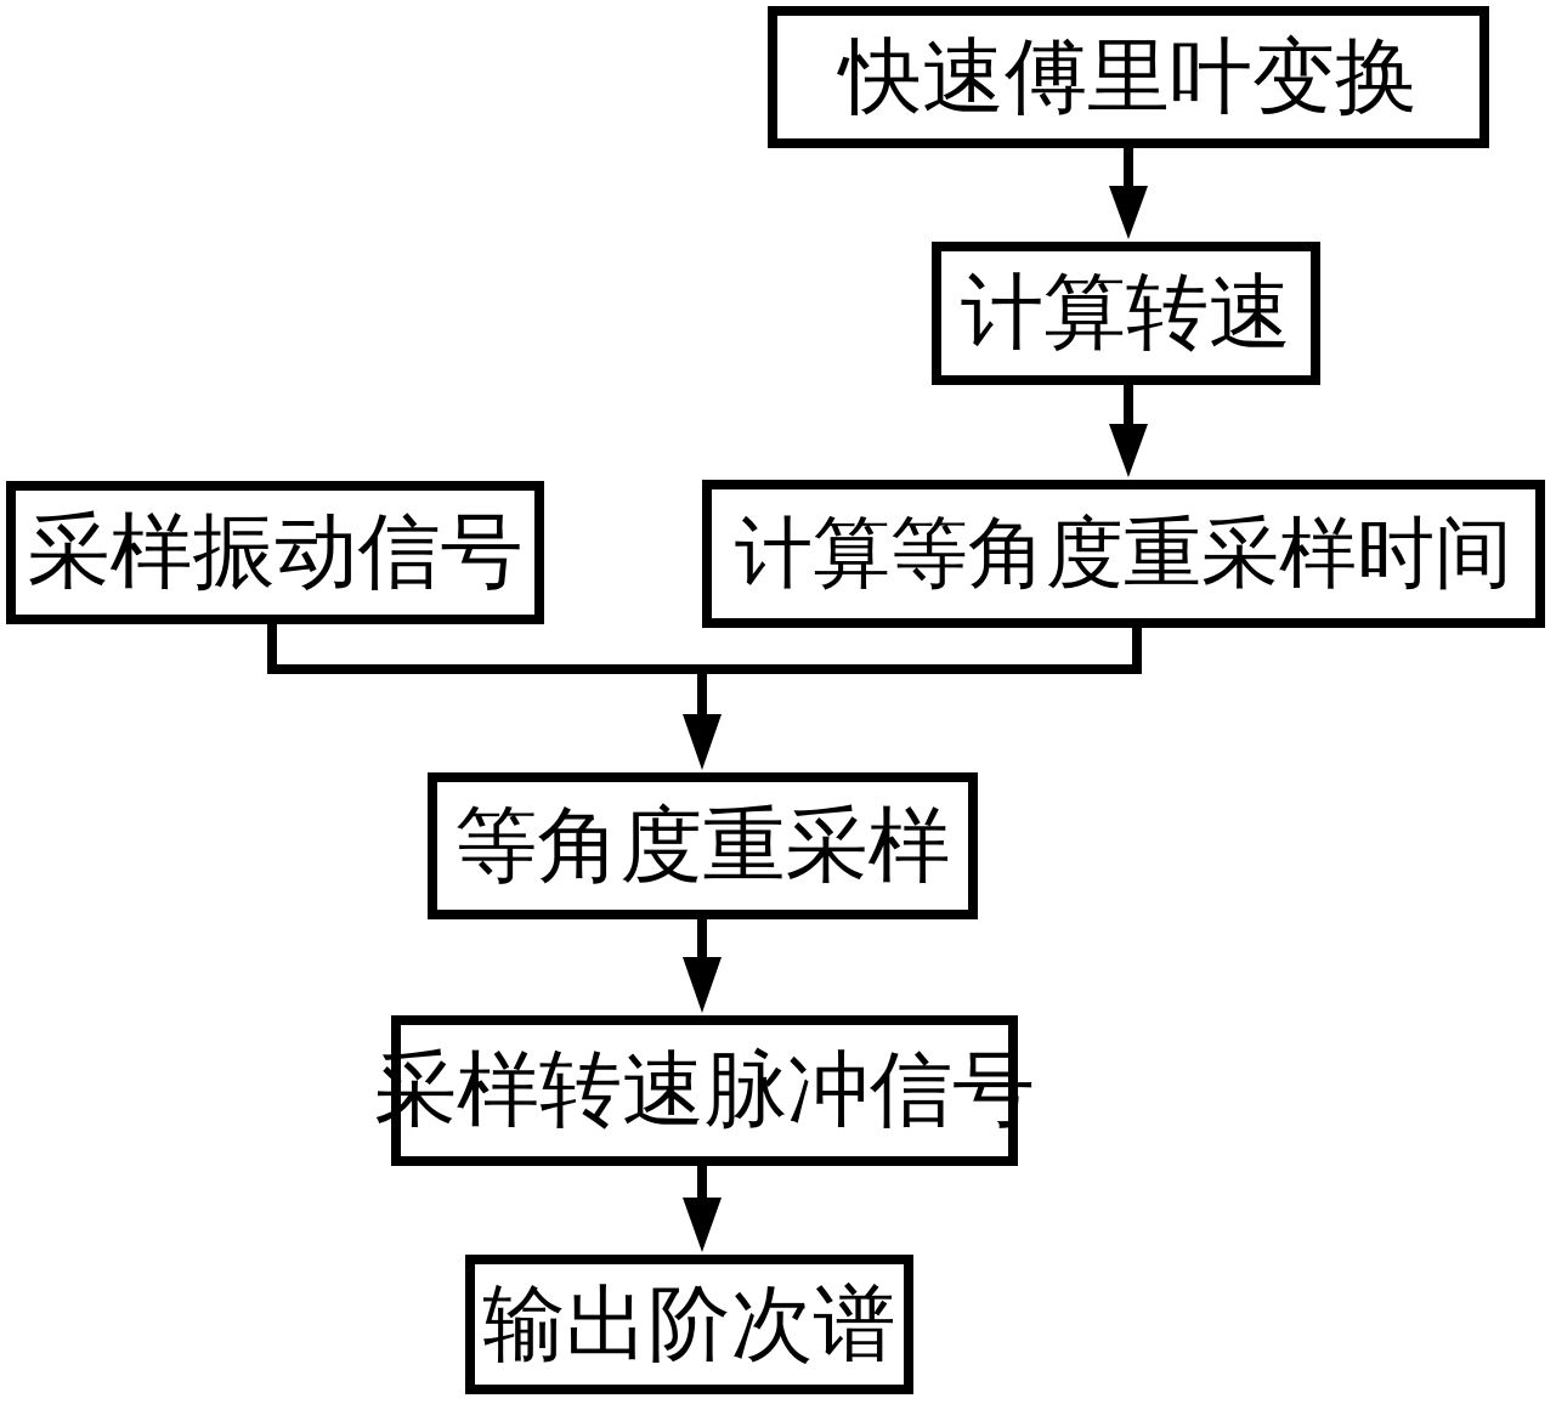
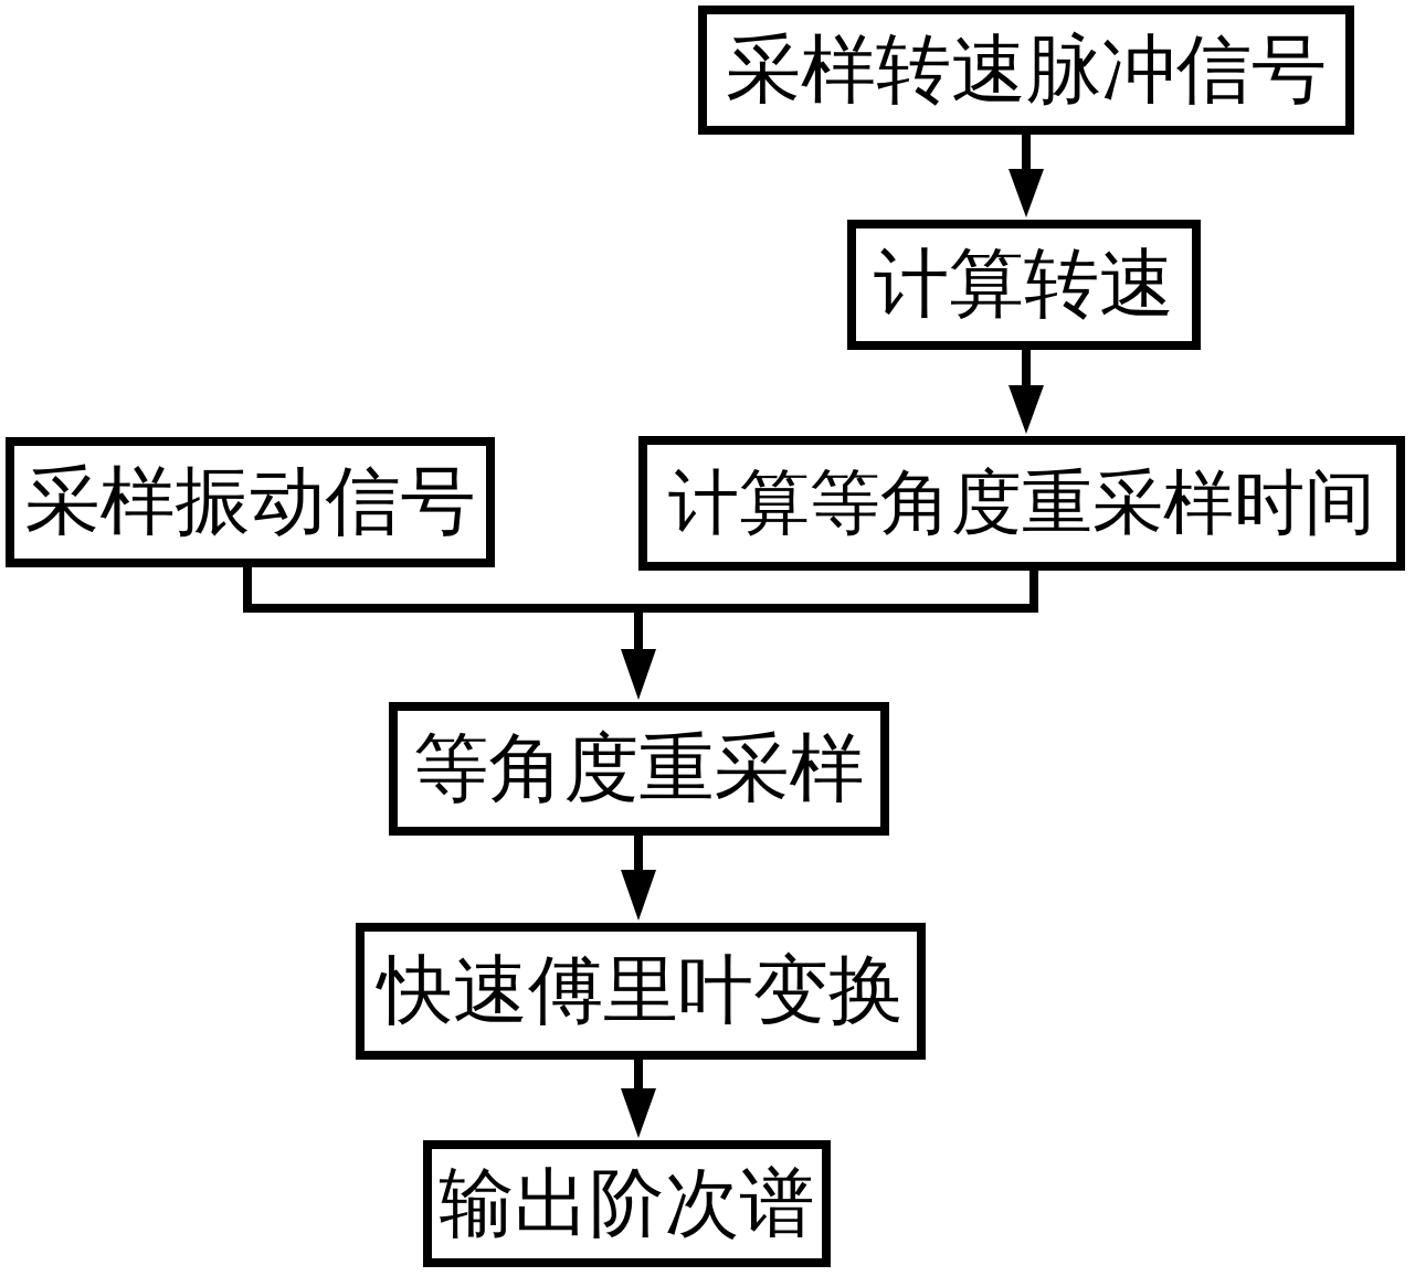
- 快速傅里叶变换
+ 采样转速脉冲信号
  计算转速
  采样振动信号
  计算等角度重采样时间
  等角度重采样
- 采样转速脉冲信号
+ 快速傅里叶变换
  输出阶次谱
